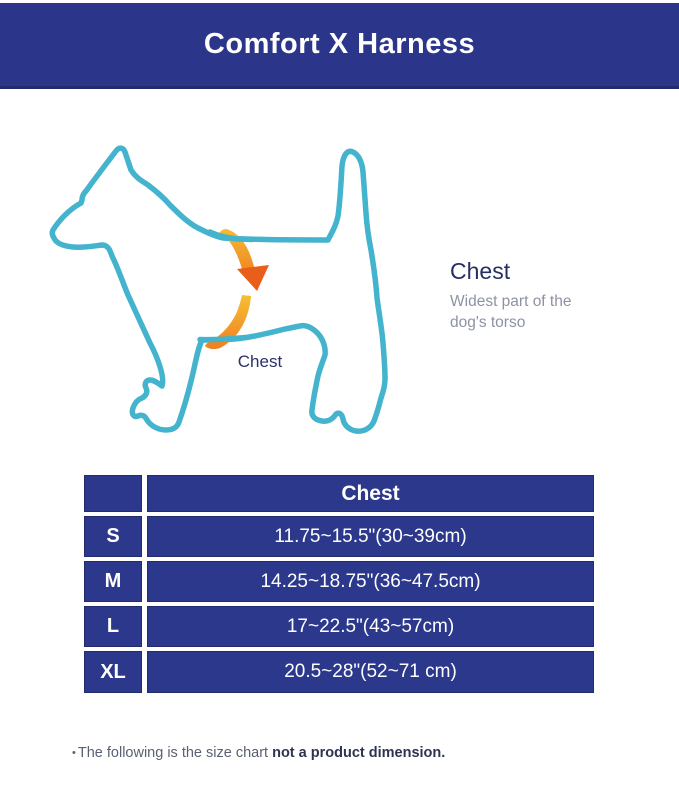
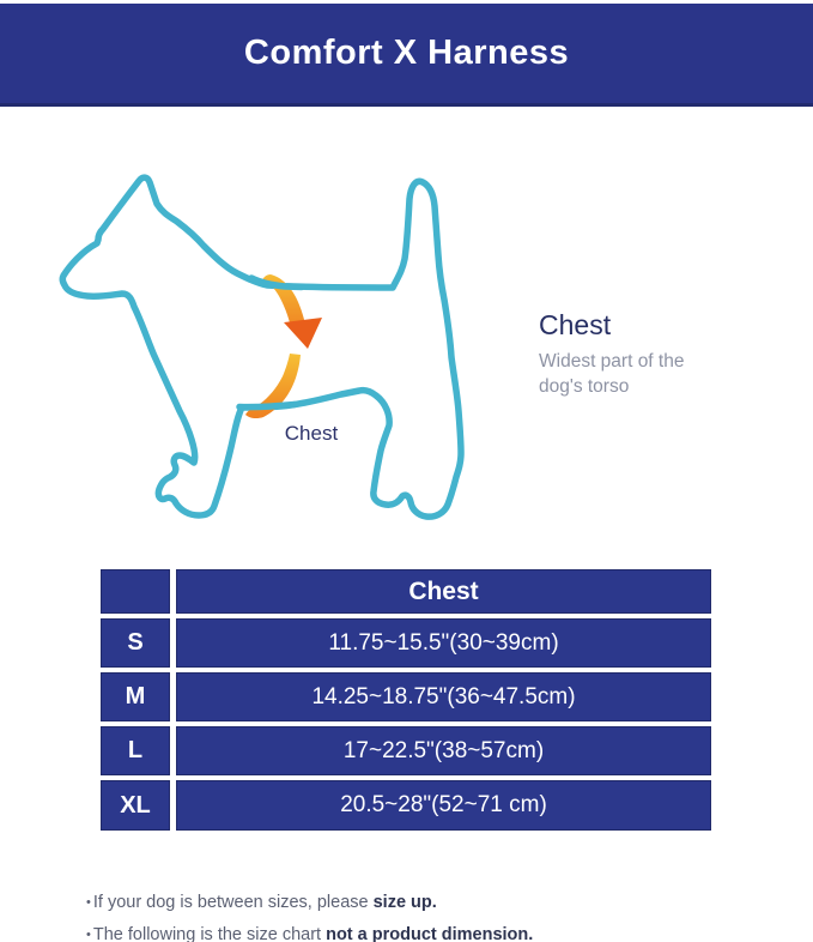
  Comfort X Harness
  Chest
  Chest
  Widest part of the dog's torso
  Chest
  S
  11.75~15.5"(30~39cm)
  M
  14.25~18.75"(36~47.5cm)
  L
- 17~22.5"(43~57cm)
+ 17~22.5"(38~57cm)
  XL
  20.5~28"(52~71 cm)
+ • If your dog is between sizes, please size up.
  • The following is the size chart not a product dimension.
